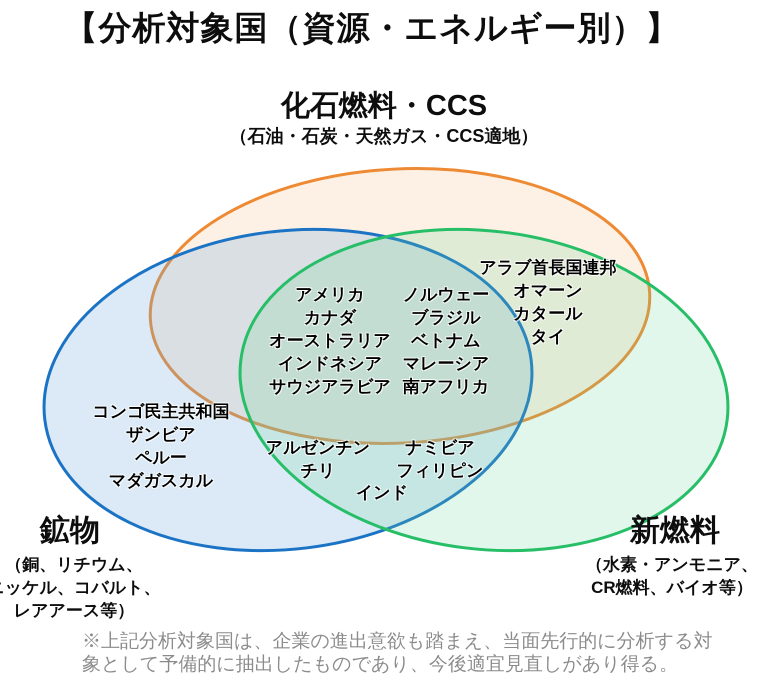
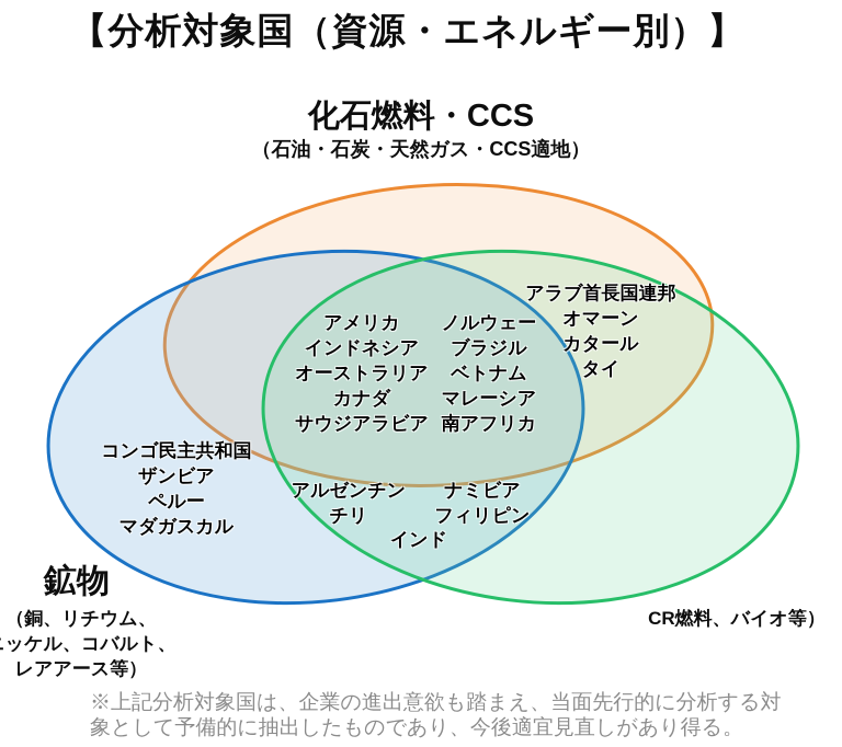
  【分析対象国（資源・エネルギー別）】
  化石燃料・CCS
  （石油・石炭・天然ガス・CCS適地）
  アメリカ
- カナダ
+ インドネシア
  オーストラリア
- インドネシア
+ カナダ
  サウジアラビア
  ノルウェー
  ブラジル
  ベトナム
  マレーシア
  南アフリカ
  アラブ首長国連邦
  オマーン
  カタール
  タイ
  コンゴ民主共和国
  ザンビア
  ペルー
  マダガスカル
  アルゼンチン
  チリ
  ナミビア
  フィリピン
  インド
  鉱物
  （銅、リチウム、
  ッケル、コバルト、
  レアアース等）
- 新燃料
- （水素・アンモニア、
  CR燃料、バイオ等）
  ※上記分析対象国は、企業の進出意欲も踏まえ、当面先行的に分析する対
  象として予備的に抽出したものであり、今後適宜見直しがあり得る。
